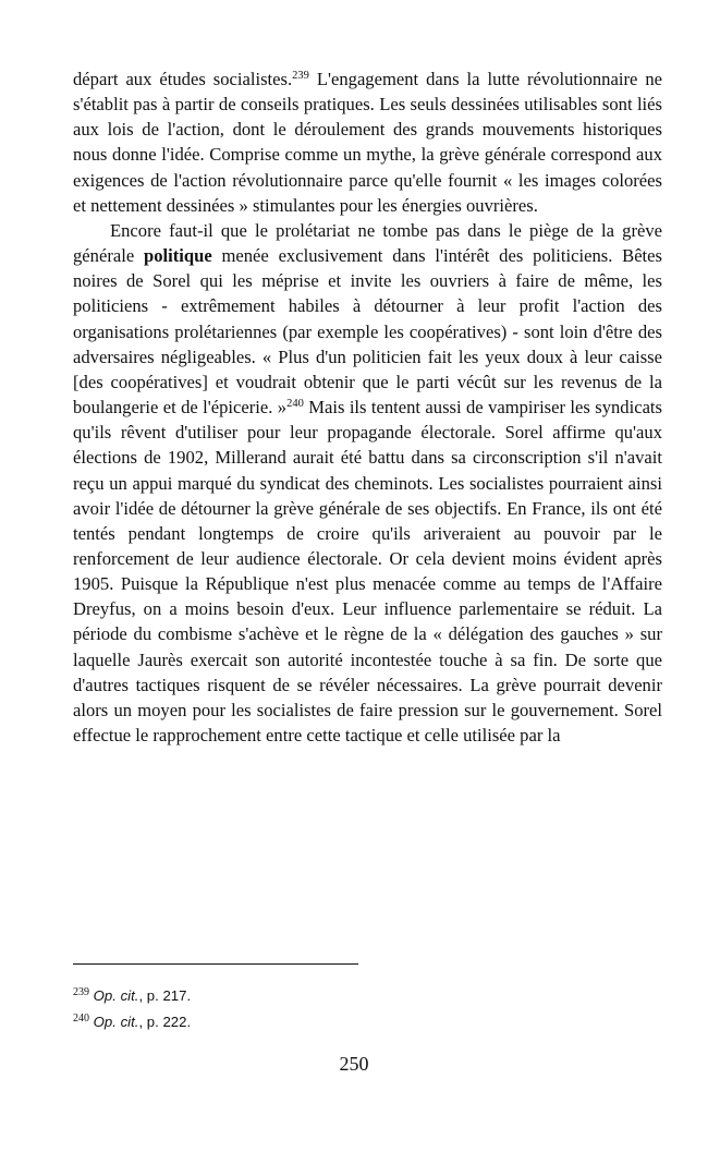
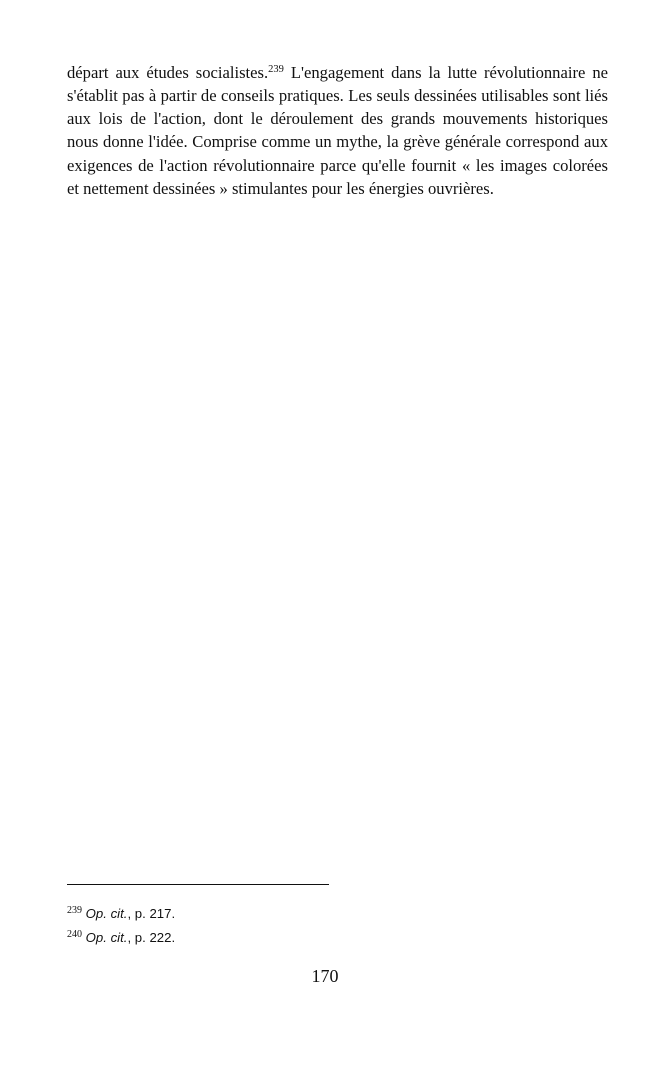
  départ aux études socialistes.239 L'engagement dans la lutte révolutionnaire ne s'établit pas à partir de conseils pratiques. Les seuls dessinées utilisables sont liés aux lois de l'action, dont le déroulement des grands mouvements historiques nous donne l'idée. Comprise comme un mythe, la grève générale correspond aux exigences de l'action révolutionnaire parce qu'elle fournit « les images colorées et nettement dessinées » stimulantes pour les énergies ouvrières.
- Encore faut-il que le prolétariat ne tombe pas dans le piège de la grève générale politique menée exclusivement dans l'intérêt des politiciens. Bêtes noires de Sorel qui les méprise et invite les ouvriers à faire de même, les politiciens - extrêmement habiles à détourner à leur profit l'action des organisations prolétariennes (par exemple les coopératives) - sont loin d'être des adversaires négli­geables. « Plus d'un politicien fait les yeux doux à leur caisse [des coopératives] et voudrait obtenir que le parti vécût sur les revenus de la boulangerie et de l'épicerie. »240 Mais ils tentent aussi de vampiriser les syndicats qu'ils rêvent d'utiliser pour leur propagande électorale. Sorel affirme qu'aux élections de 1902, Millerand aurait été battu dans sa circonscription s'il n'avait reçu un appui marqué du syndicat des cheminots. Les socialistes pourraient ainsi avoir l'idée de détourner la grève générale de ses objectifs. En France, ils ont été tentés pendant longtemps de croire qu'ils ariveraient au pouvoir par le renforcement de leur audience électorale. Or cela devient moins évident après 1905. Puisque la République n'est plus menacée comme au temps de l'Affaire Dreyfus, on a moins besoin d'eux. Leur influence parlementaire se réduit. La période du combisme s'achève et le règne de la « déléga­tion des gauches » sur laquelle Jaurès exercait son autorité incontestée touche à sa fin. De sorte que d'autres tactiques risquent de se révéler nécessaires. La grève pourrait devenir alors un moyen pour les socialistes de faire pression sur le gouvernement. Sorel effectue le rapprochement entre cette tactique et celle utilisée par la
  239 Op. cit., p. 217.
  240 Op. cit., p. 222.
- 250
+ 170
